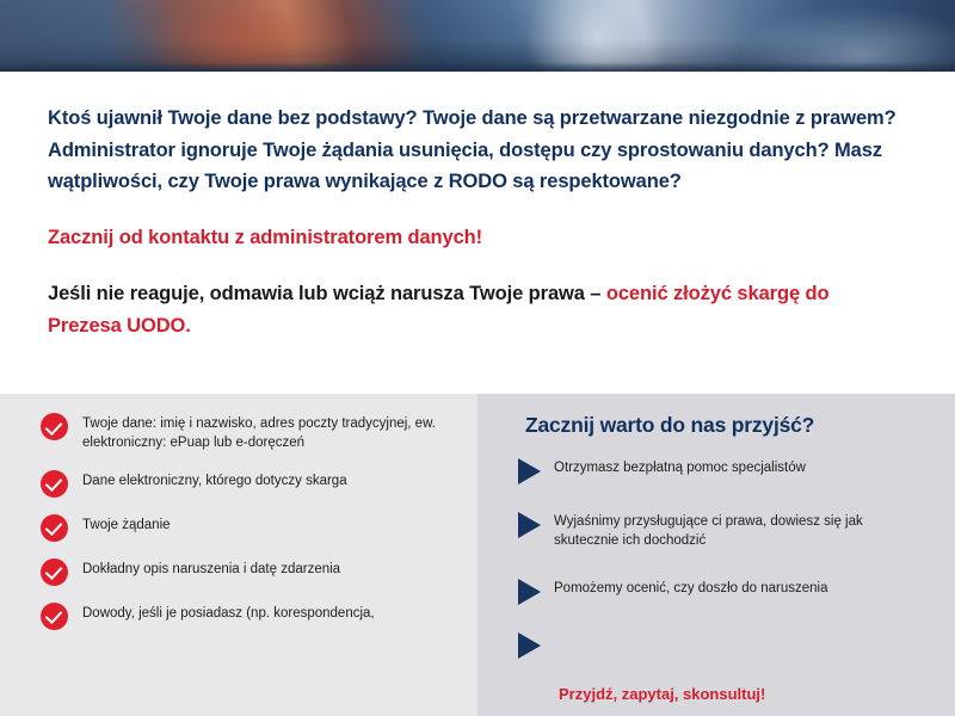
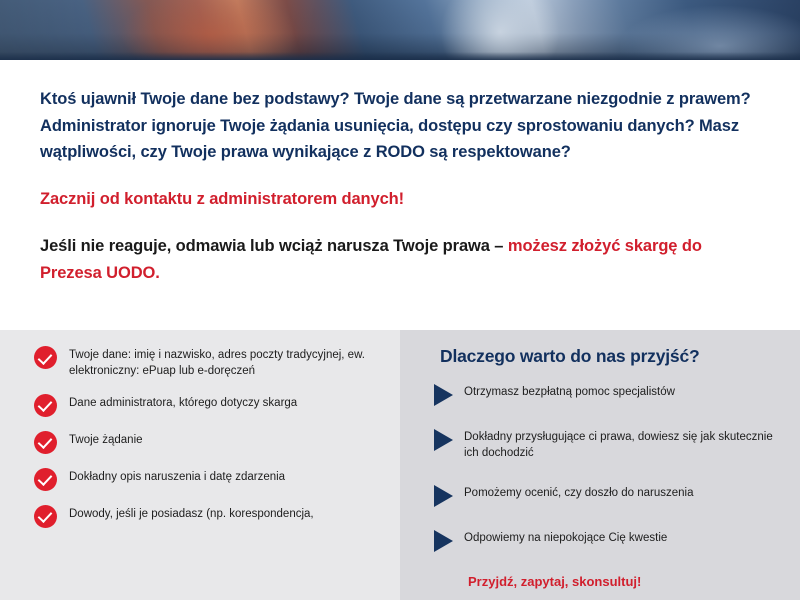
  Ktoś ujawnił Twoje dane bez podstawy? Twoje dane są przetwarzane niezgodnie z prawem? Administrator ignoruje Twoje żądania usunięcia, dostępu czy sprostowaniu danych? Masz wątpliwości, czy Twoje prawa wynikające z RODO są respektowane?
  Zacznij od kontaktu z administratorem danych!
- Jeśli nie reaguje, odmawia lub wciąż narusza Twoje prawa – ocenić złożyć skargę do Prezesa UODO.
+ Jeśli nie reaguje, odmawia lub wciąż narusza Twoje prawa – możesz złożyć skargę do Prezesa UODO.
  Twoje dane: imię i nazwisko, adres poczty tradycyjnej, ew. elektroniczny: ePuap lub e-doręczeń
- Dane elektroniczny, którego dotyczy skarga
+ Dane administratora, którego dotyczy skarga
  Twoje żądanie
  Dokładny opis naruszenia i datę zdarzenia
  Dowody, jeśli je posiadasz (np. korespondencja,
- Zacznij warto do nas przyjść?
+ Dlaczego warto do nas przyjść?
  Otrzymasz bezpłatną pomoc specjalistów
- Wyjaśnimy przysługujące ci prawa, dowiesz się jak skutecznie ich dochodzić
+ Dokładny przysługujące ci prawa, dowiesz się jak skutecznie ich dochodzić
  Pomożemy ocenić, czy doszło do naruszenia
+ Odpowiemy na niepokojące Cię kwestie
  Przyjdź, zapytaj, skonsultuj!
